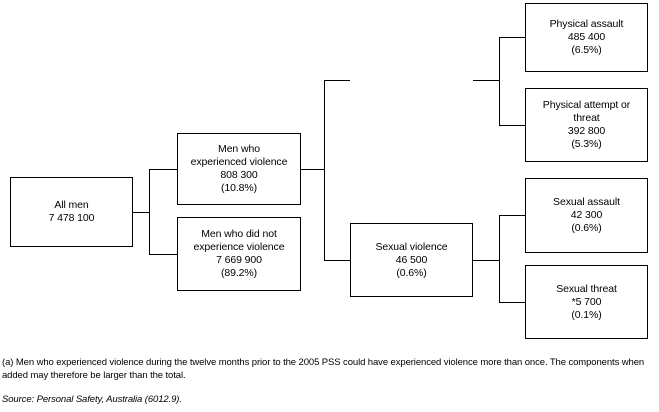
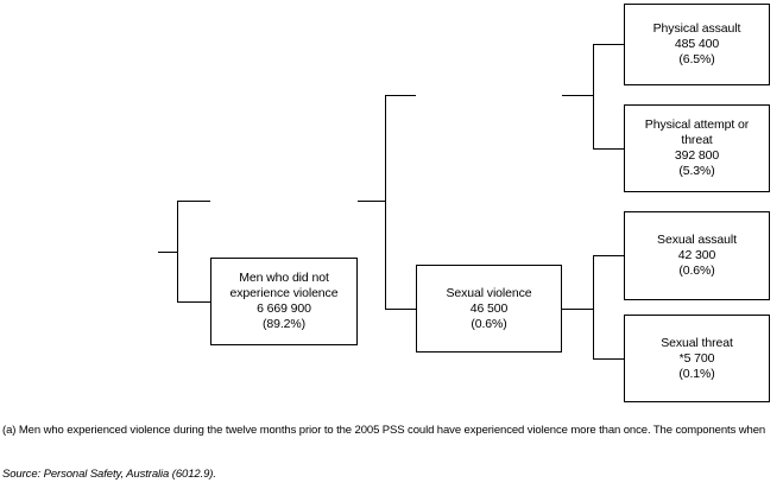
- All men
- 7 478 100
- Men who
- experienced violence
- 808 300
- (10.8%)
  Men who did not
  experience violence
- 7 669 900
+ 6 669 900
  (89.2%)
  Sexual violence
  46 500
  (0.6%)
  Physical assault
  485 400
  (6.5%)
  Physical attempt or
  threat
  392 800
  (5.3%)
  Sexual assault
  42 300
  (0.6%)
  Sexual threat
  *5 700
  (0.1%)
  (a) Men who experienced violence during the twelve months prior to the 2005 PSS could have experienced violence more than once. The components when
- added may therefore be larger than the total.
  Source: Personal Safety, Australia (6012.9).
